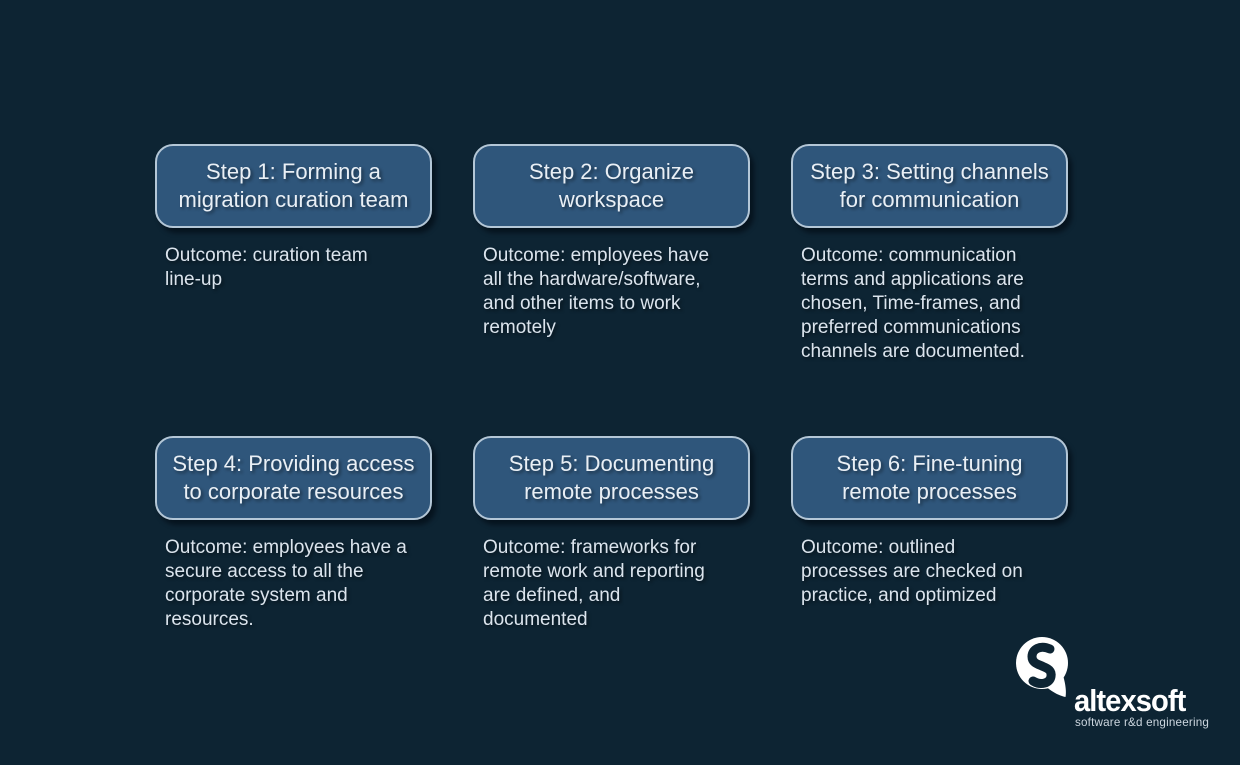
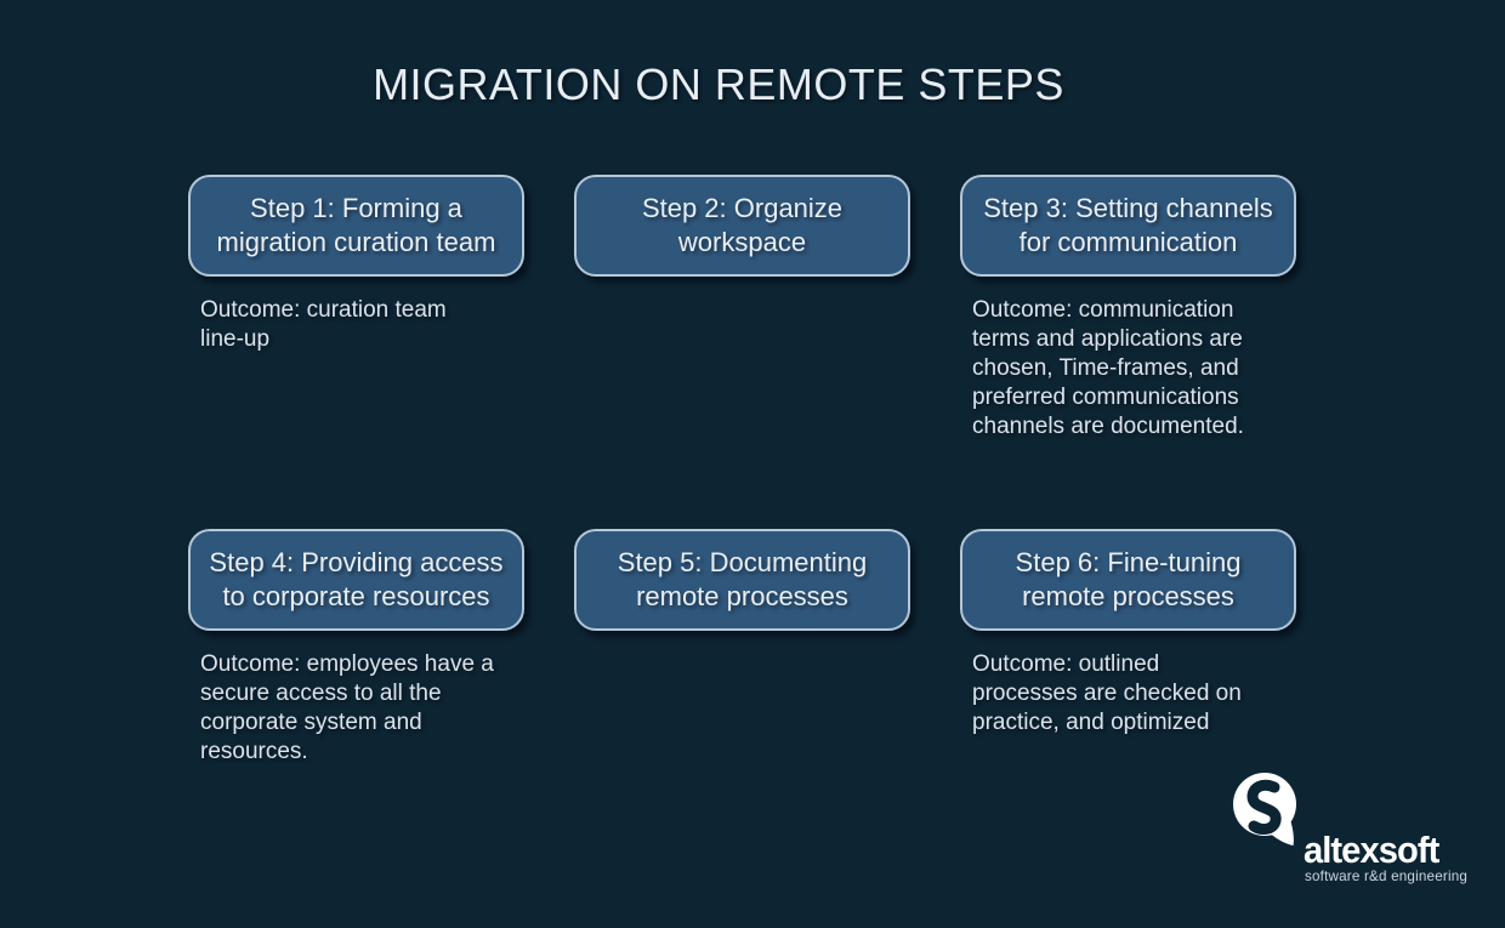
+ MIGRATION ON REMOTE STEPS
  Step 1: Forming a
  migration curation team
  Outcome: curation team
  line-up
  Step 2: Organize
  workspace
- Outcome: employees have
- all the hardware/software,
- and other items to work
- remotely
  Step 3: Setting channels
  for communication
  Outcome: communication
  terms and applications are
  chosen, Time-frames, and
  preferred communications
  channels are documented.
  Step 4: Providing access
  to corporate resources
  Outcome: employees have a
  secure access to all the
  corporate system and
  resources.
  Step 5: Documenting
  remote processes
- Outcome: frameworks for
- remote work and reporting
- are defined, and
- documented
  Step 6: Fine-tuning
  remote processes
  Outcome: outlined
  processes are checked on
  practice, and optimized
  altexsoft
  software r&d engineering
